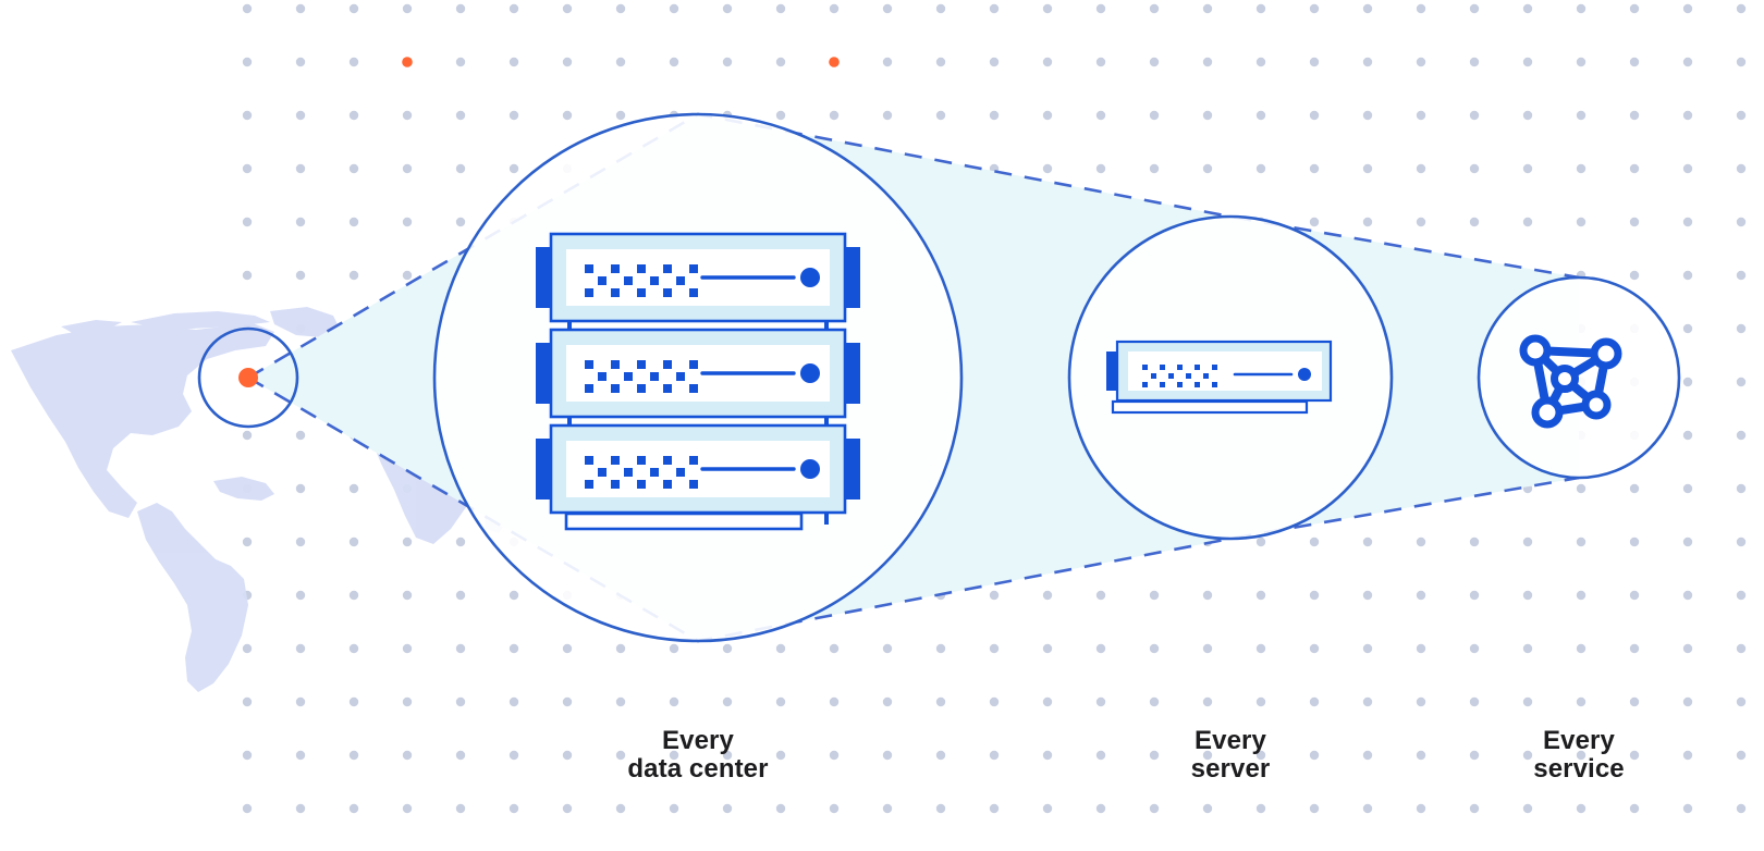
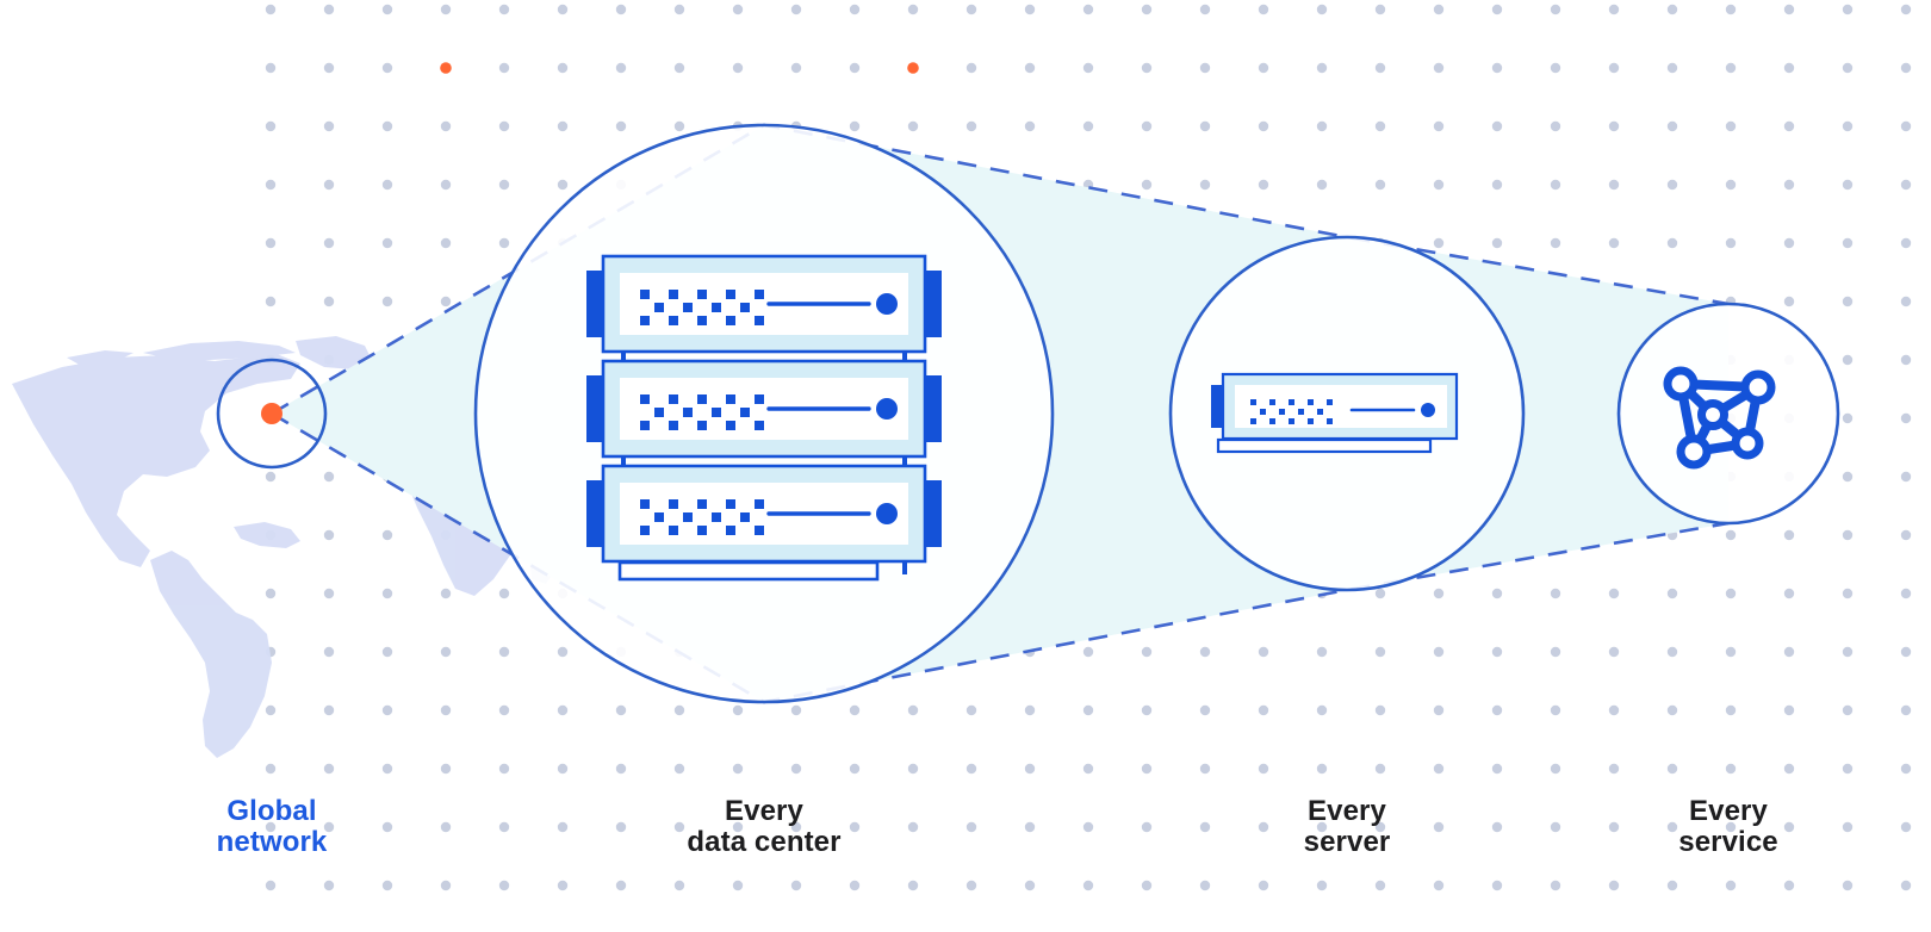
+ Global
+ network
  Every
  data center
  Every
  server
  Every
  service
